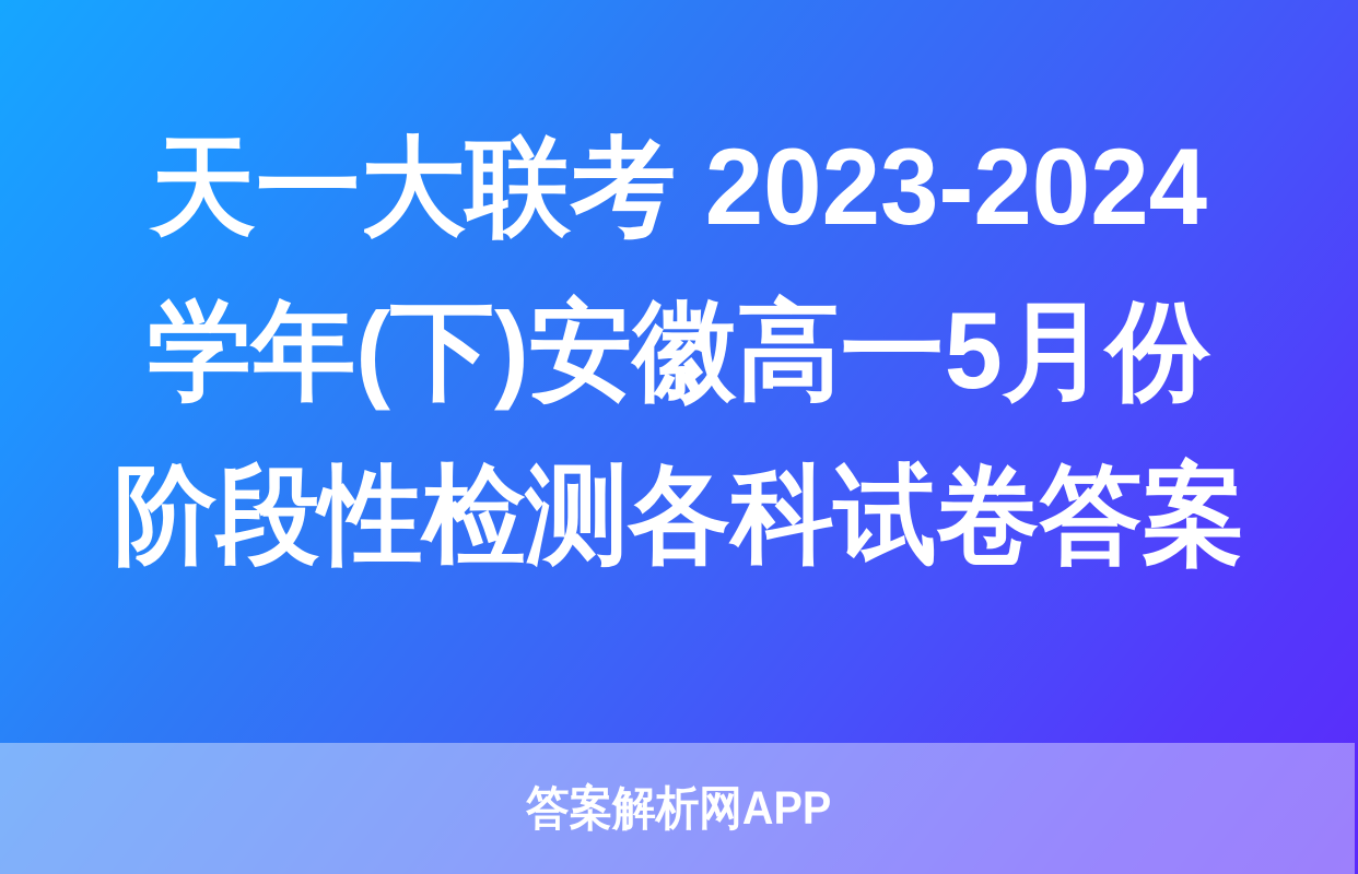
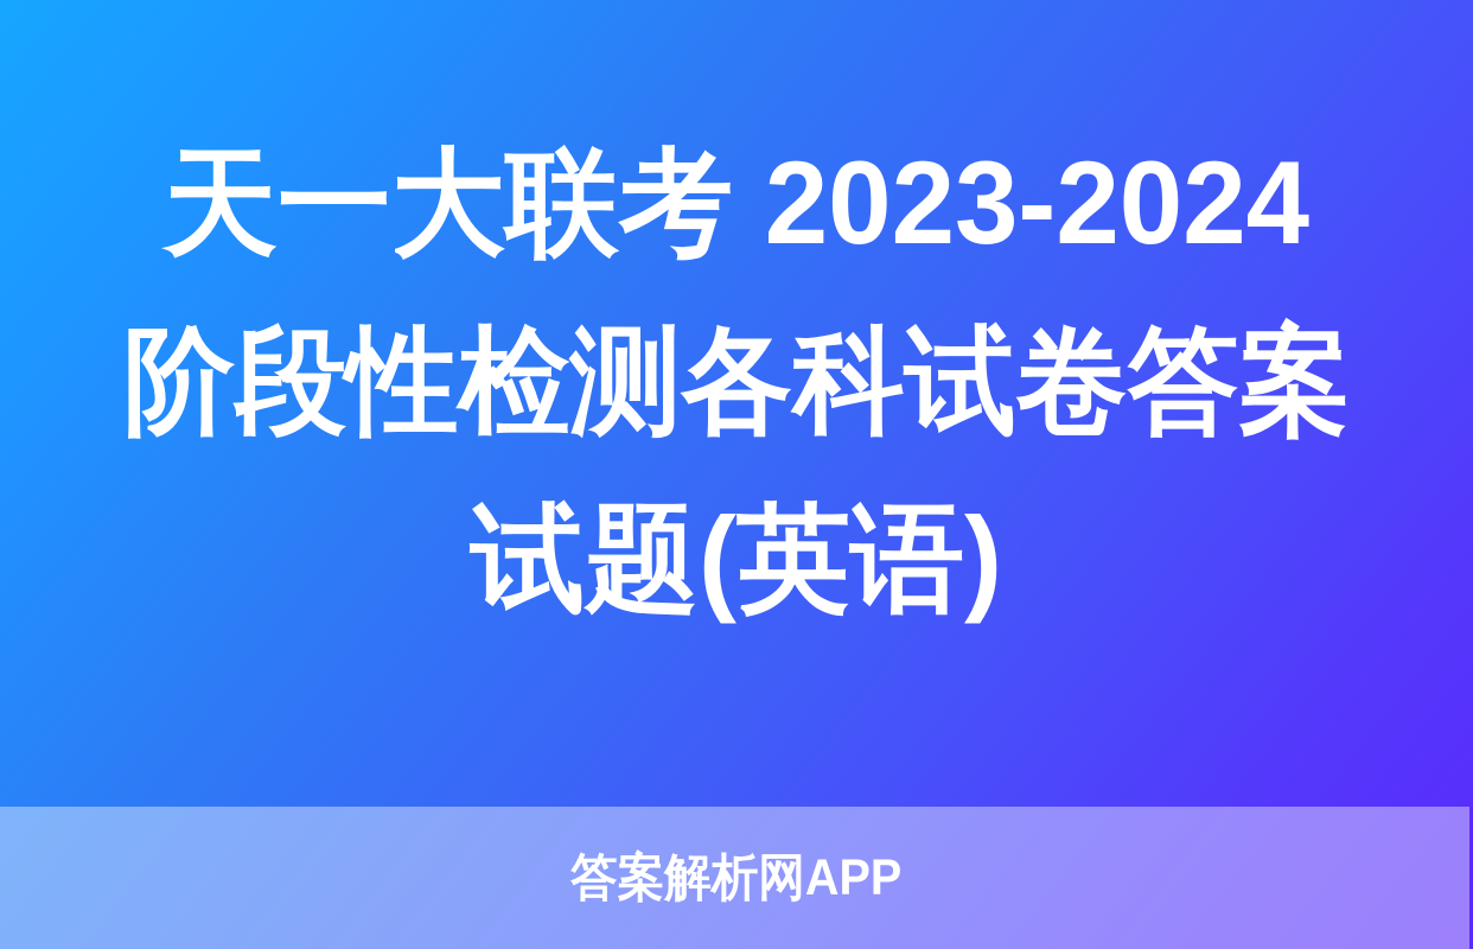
  天一大联考 2023-2024
- 学年(下)安徽高一5月份
  阶段性检测各科试卷答案
+ 试题(英语)
  答案解析网APP
